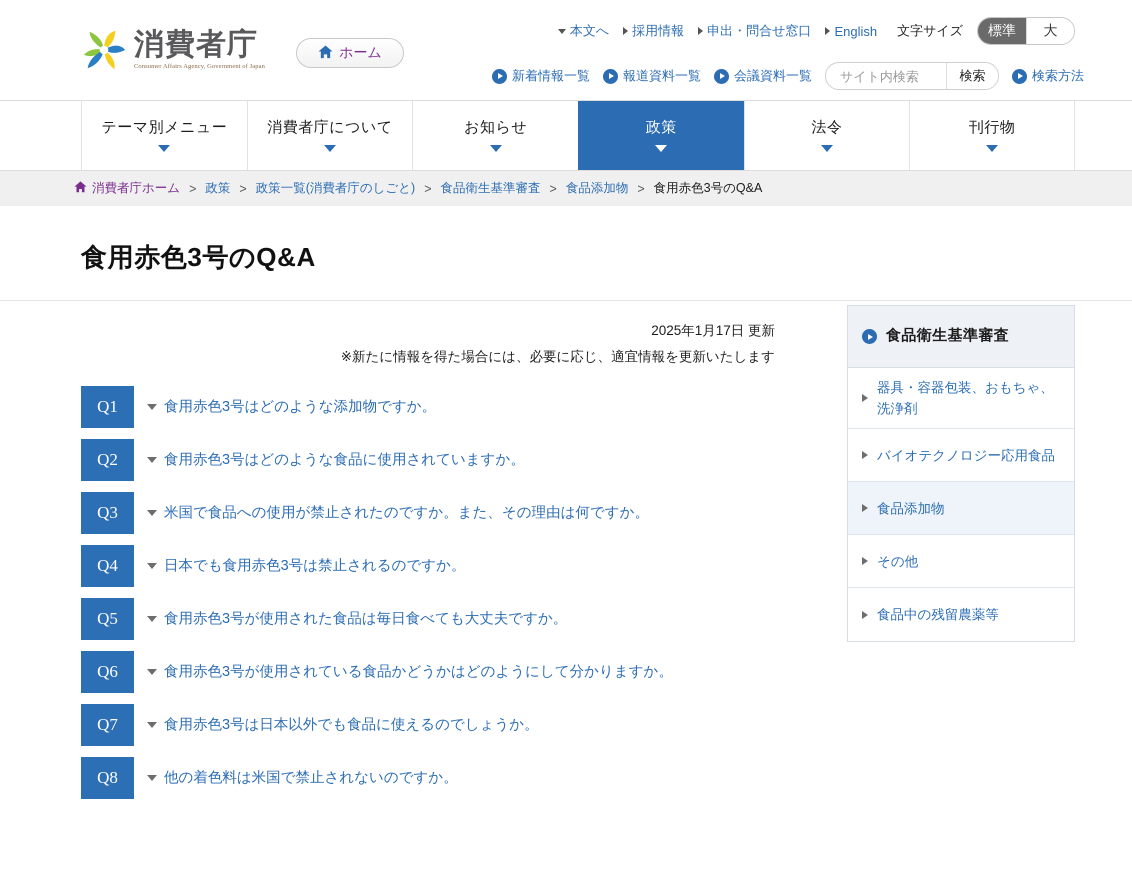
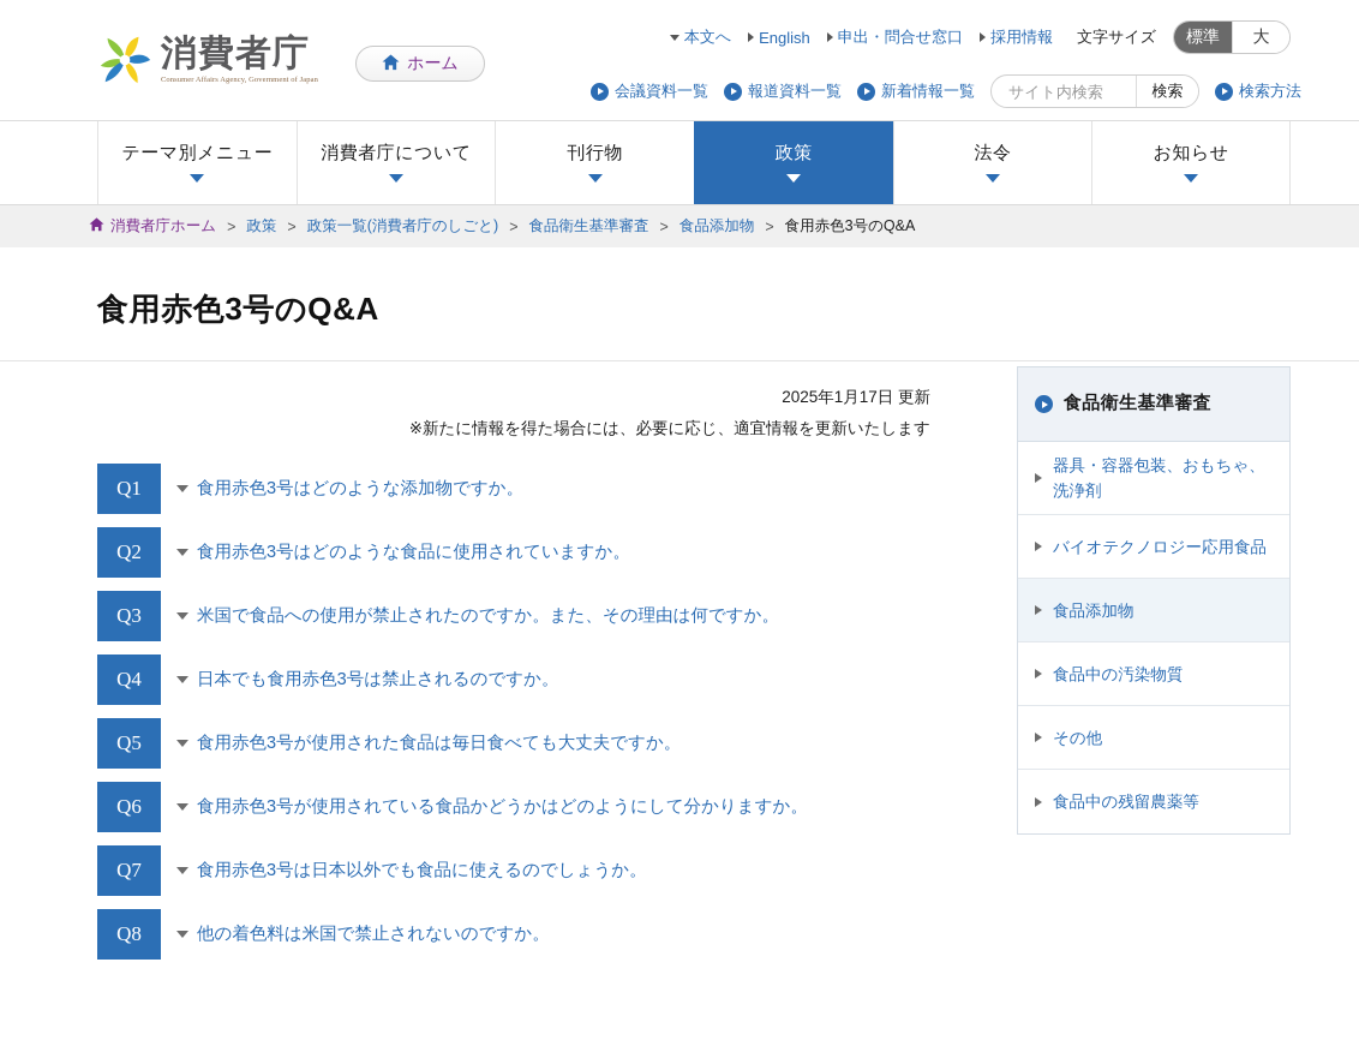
  消費者庁
  ホーム
  本文へ
- 採用情報
+ English
  申出・問合せ窓口
- English
+ 採用情報
  文字サイズ
  標準
  大
- 新着情報一覧
+ 会議資料一覧
  報道資料一覧
- 会議資料一覧
+ 新着情報一覧
  サイト内検索
  検索
  検索方法
  テーマ別メニュー
  消費者庁について
- お知らせ
+ 刊行物
  政策
  法令
- 刊行物
+ お知らせ
  消費者庁ホーム
  >
  政策
  >
  政策一覧(消費者庁のしごと)
  >
  食品衛生基準審査
  >
  食品添加物
  >
  食用赤色3号のQ&A
  食用赤色3号のQ&A
  2025年1月17日 更新
  ※新たに情報を得た場合には、必要に応じ、適宜情報を更新いたします
  Q1
  食用赤色3号はどのような添加物ですか。
  Q2
  食用赤色3号はどのような食品に使用されていますか。
  Q3
  米国で食品への使用が禁止されたのですか。また、その理由は何ですか。
  Q4
  日本でも食用赤色3号は禁止されるのですか。
  Q5
  食用赤色3号が使用された食品は毎日食べても大丈夫ですか。
  Q6
  食用赤色3号が使用されている食品かどうかはどのようにして分かりますか。
  Q7
  食用赤色3号は日本以外でも食品に使えるのでしょうか。
  Q8
  他の着色料は米国で禁止されないのですか。
  食品衛生基準審査
  器具・容器包装、おもちゃ、洗浄剤
  バイオテクノロジー応用食品
  食品添加物
+ 食品中の汚染物質
  その他
  食品中の残留農薬等
